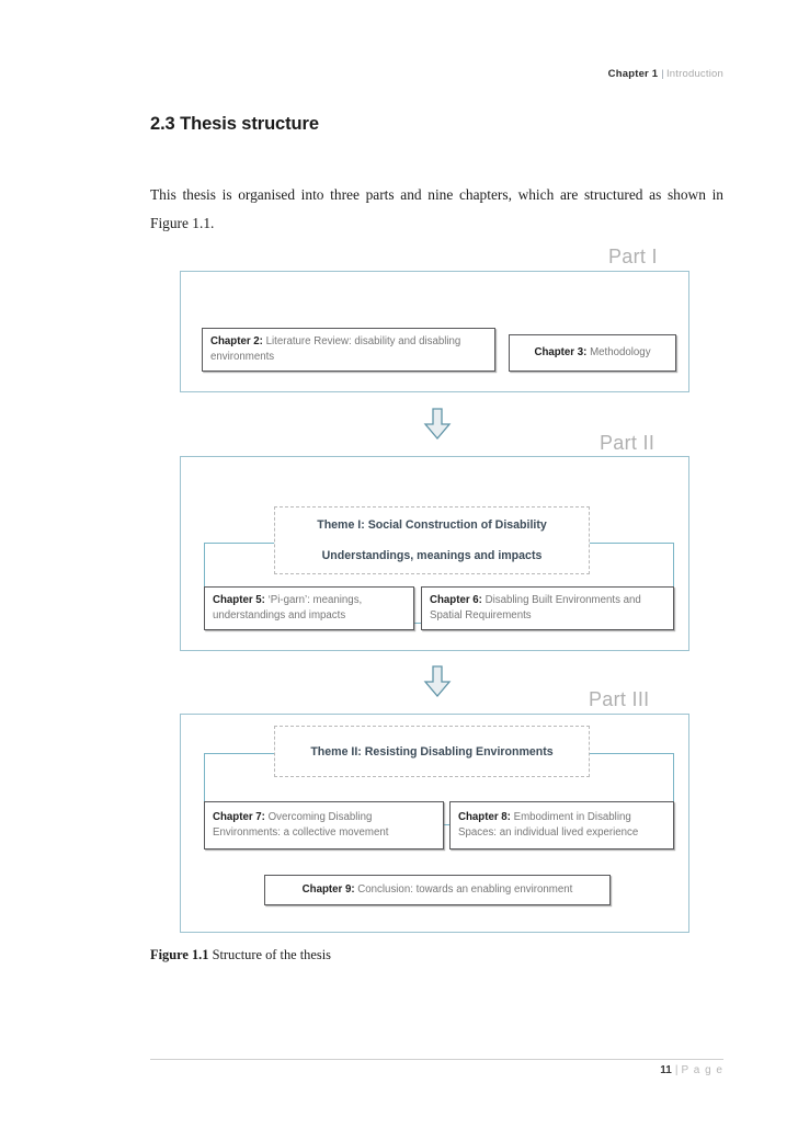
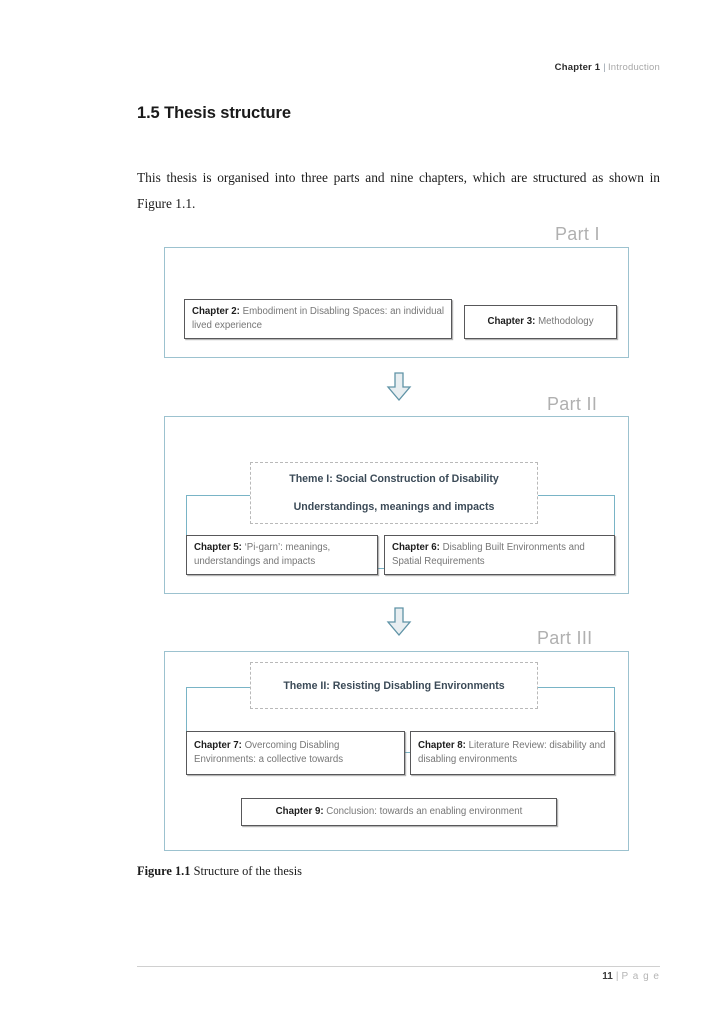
  Chapter 1 | Introduction
- 2.3 Thesis structure
+ 1.5 Thesis structure
  This thesis is organised into three parts and nine chapters, which are structured as shown in Figure 1.1.
  Part I
- Chapter 2: Literature Review: disability and disabling environments
+ Chapter 2: Embodiment in Disabling Spaces: an individual lived experience
  Chapter 3: Methodology
  Part II
  Theme I: Social Construction of Disability
  Understandings, meanings and impacts
  Chapter 5: ‘Pi-garn’: meanings, understandings and impacts
  Chapter 6: Disabling Built Environments and Spatial Requirements
  Part III
  Theme II: Resisting Disabling Environments
- Chapter 7: Overcoming Disabling Environments: a collective movement
+ Chapter 7: Overcoming Disabling Environments: a collective towards
- Chapter 8: Embodiment in Disabling Spaces: an individual lived experience
+ Chapter 8: Literature Review: disability and disabling environments
  Chapter 9: Conclusion: towards an enabling environment
  Figure 1.1 Structure of the thesis
  11 | P a g e
